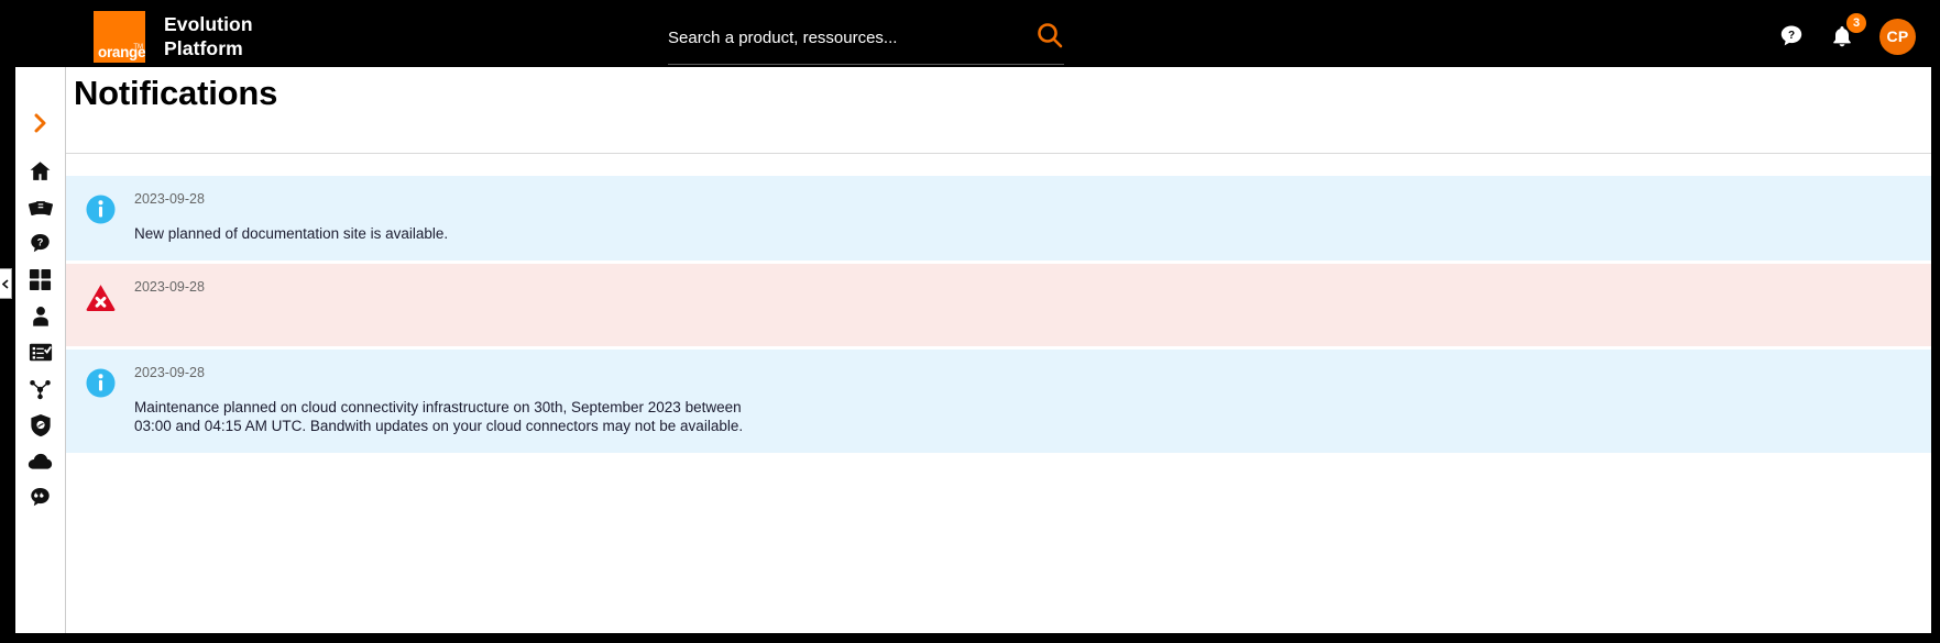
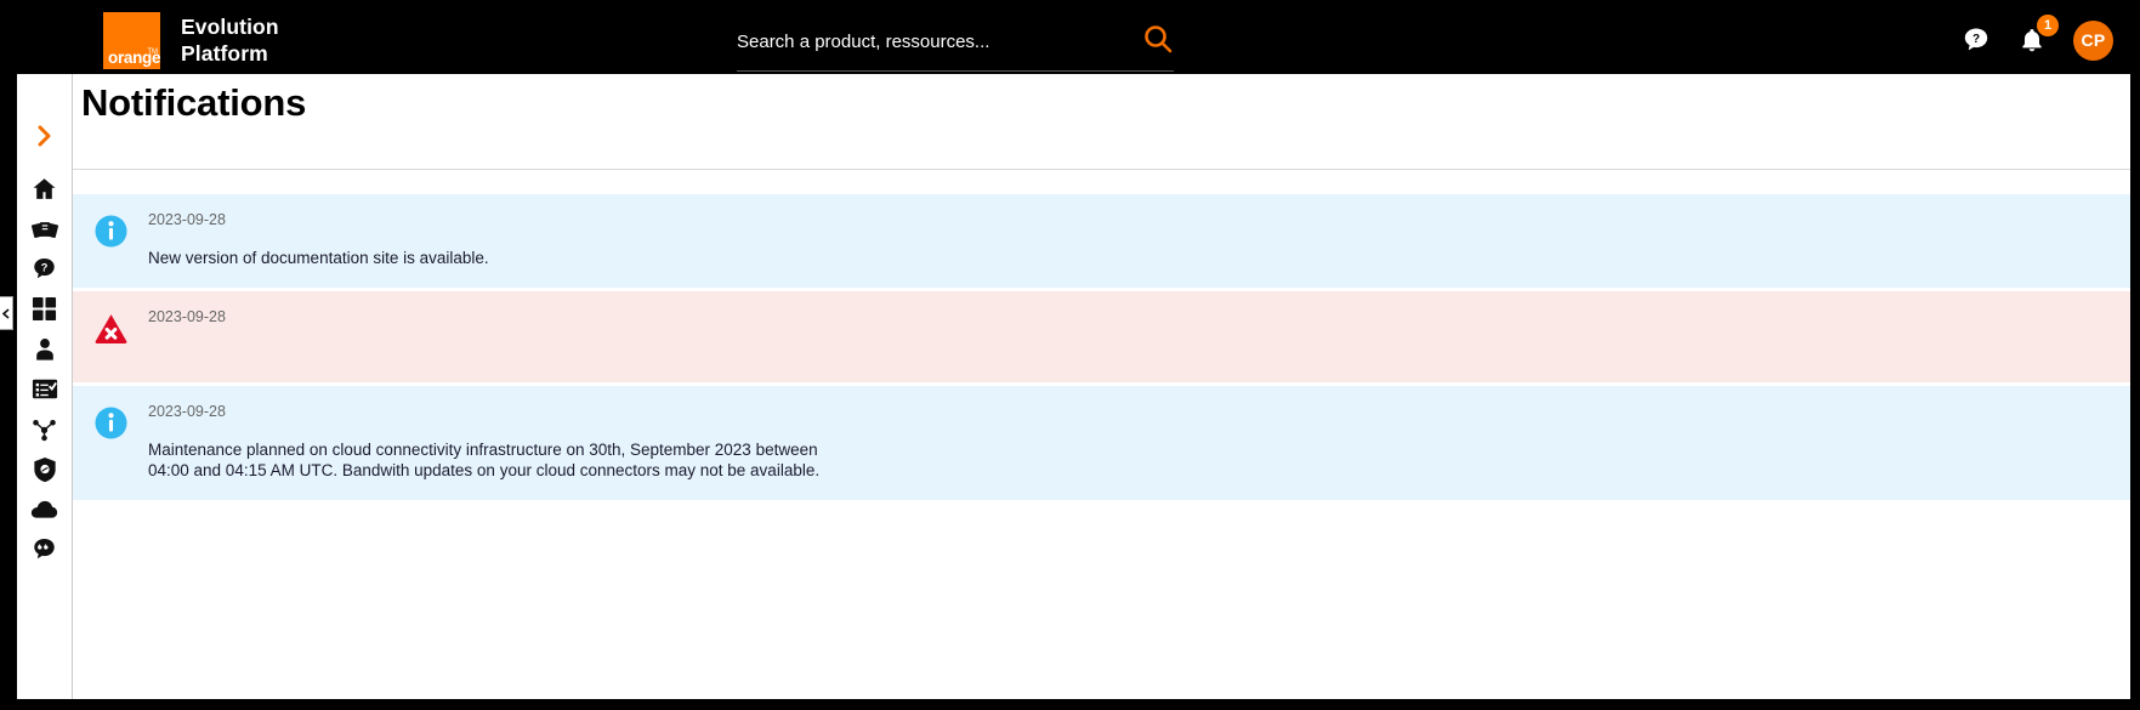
  orange
  Evolution
  Platform
  Search a product, ressources...
  ?
- 3
+ 1
  CP
  ?
  Notifications
  2023-09-28
- New planned of documentation site is available.
+ New version of documentation site is available.
  2023-09-28
  2023-09-28
- Maintenance planned on cloud connectivity infrastructure on 30th, September 2023 between 03:00 and 04:15 AM UTC. Bandwith updates on your cloud connectors may not be available.
+ Maintenance planned on cloud connectivity infrastructure on 30th, September 2023 between 04:00 and 04:15 AM UTC. Bandwith updates on your cloud connectors may not be available.
